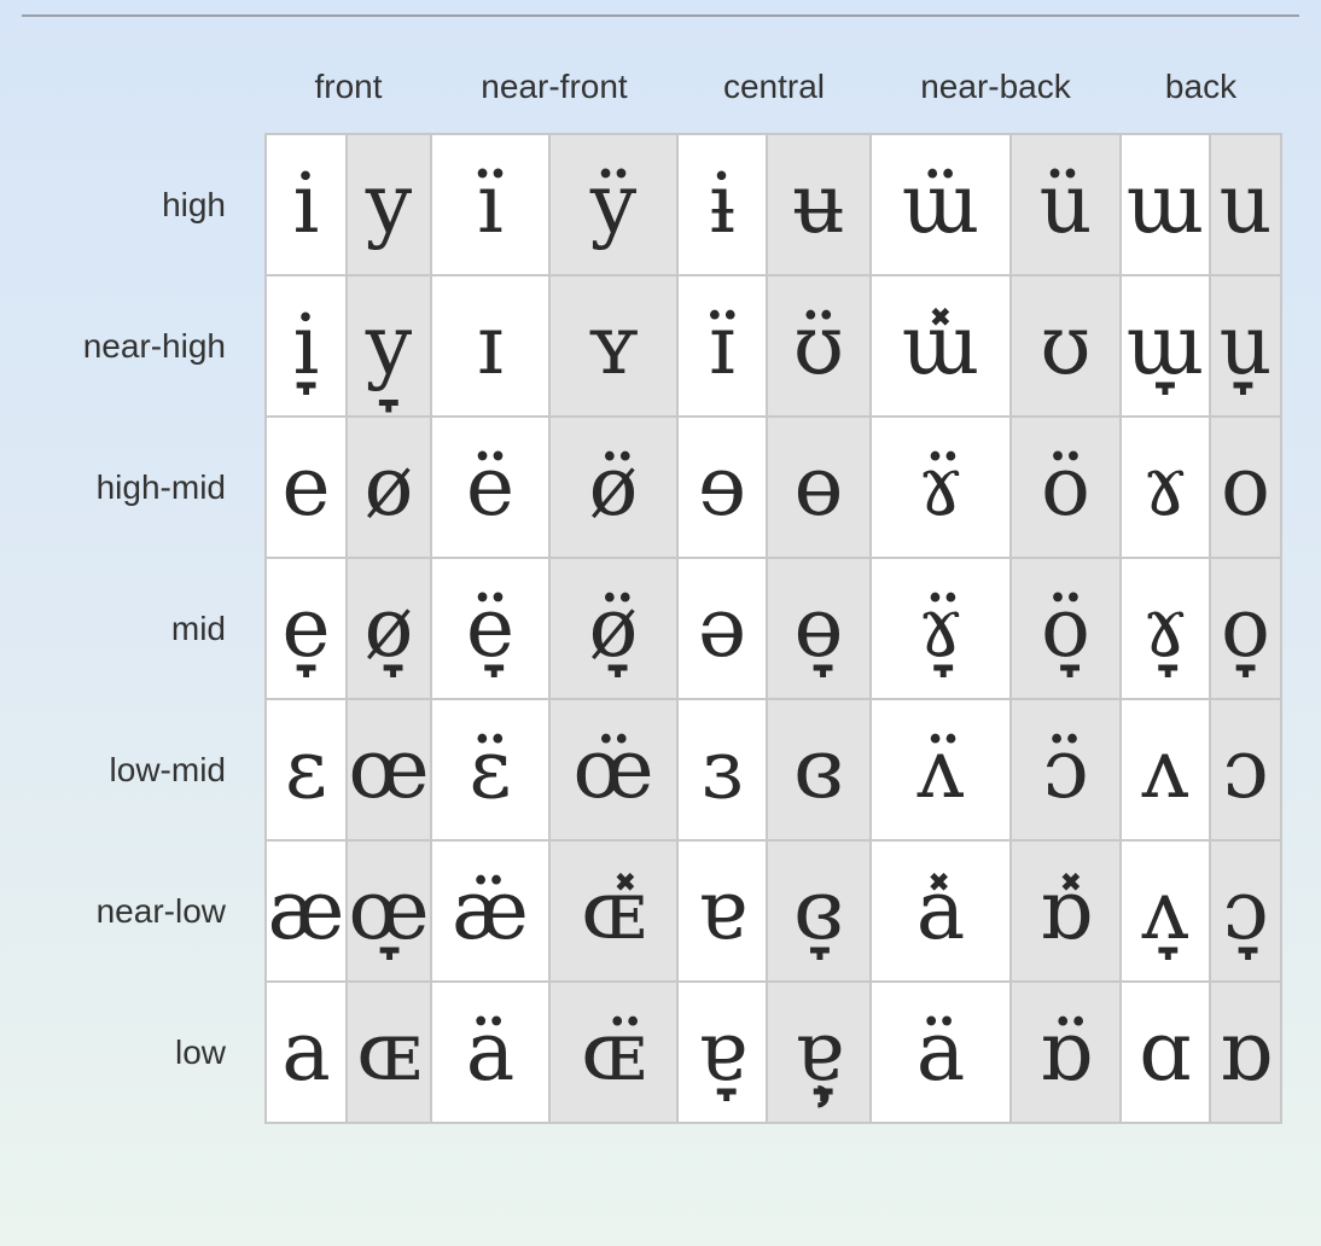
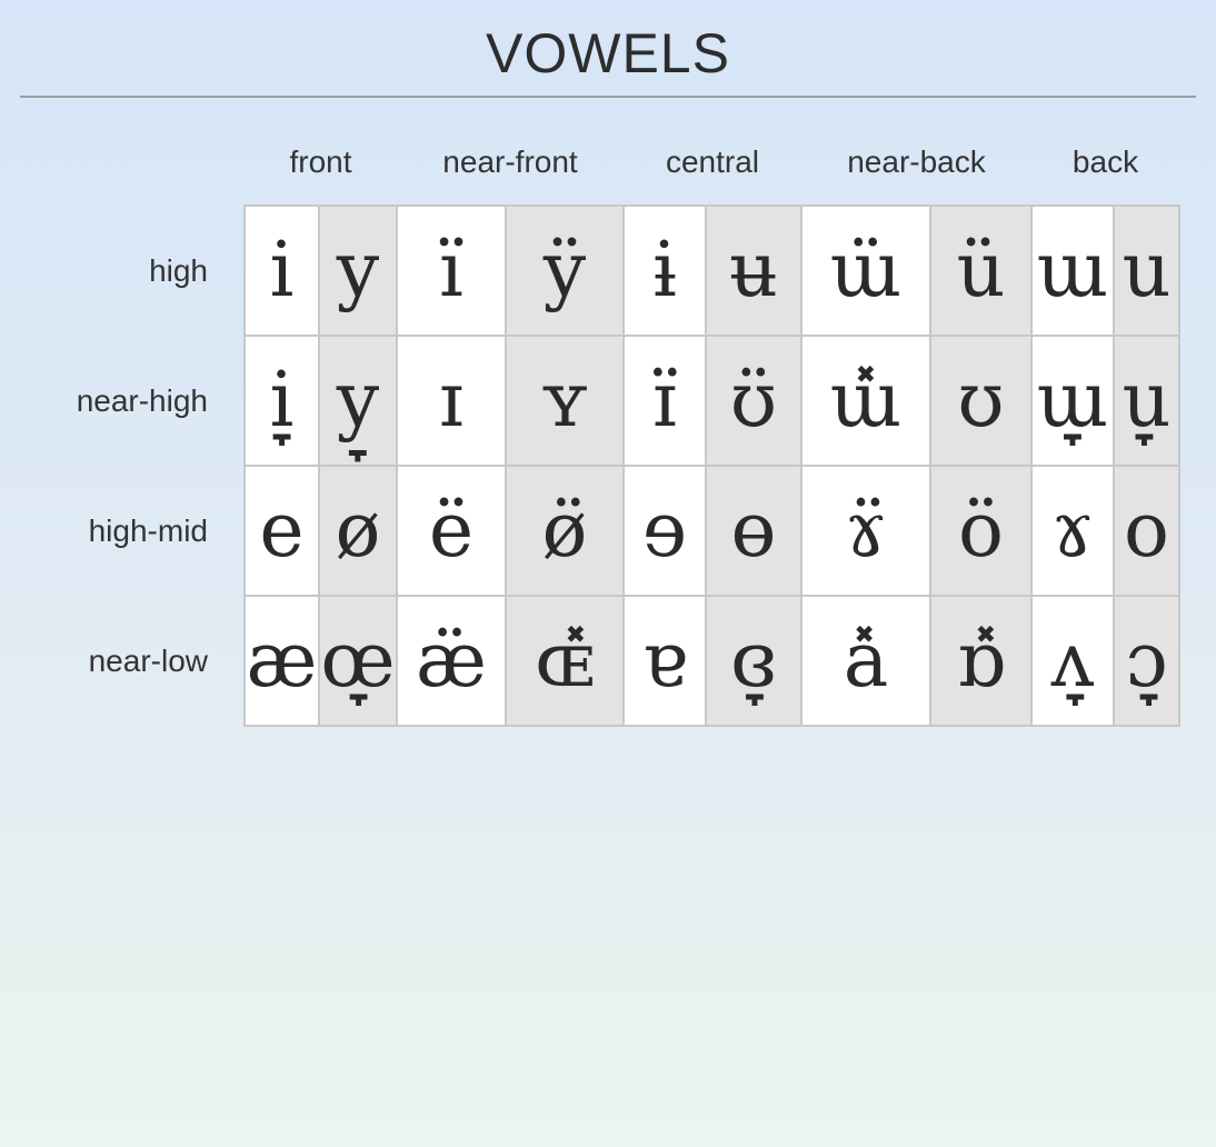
+ VOWELS
  	front	near-front	central	near-back	back
  high	i	y	ï	ÿ	ɨ	ʉ	ɯ̈	ü	ɯ	u
  near-high	i̞	y̞	ɪ	ʏ	ɪ̈	ʊ̈	ɯ̽	ʊ	ɯ̞	u̞
  high-mid	e	ø	ë	ø̈	ɘ	ɵ	ɤ̈	ö	ɤ	o
- mid	e̞	ø̞	ë̞	ø̞̈	ə	ɵ̞	ɤ̞̈	ö̞	ɤ̞	o̞
- low-mid	ɛ	œ	ɛ̈	œ̈	ɜ	ɞ	ʌ̈	ɔ̈	ʌ	ɔ
  near-low	æ	œ̞	æ̈	ɶ̽	ɐ	ɞ̞	a̽	ɒ̽	ʌ̞	ɔ̞
- low	a	ɶ	ä	ɶ̈	ɐ̞	ɐ̞̹	ä	ɒ̈	ɑ	ɒ
